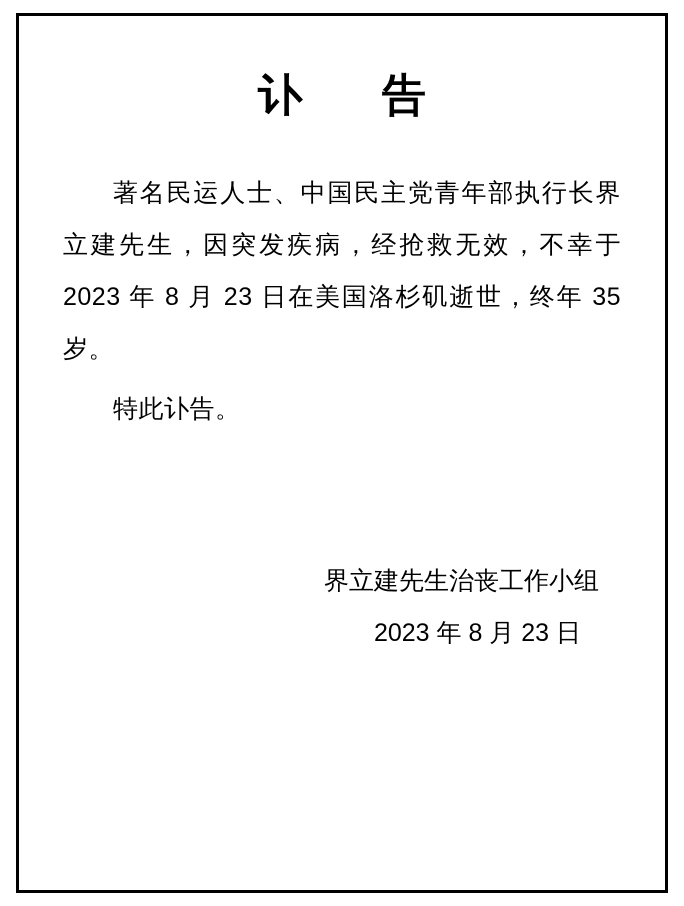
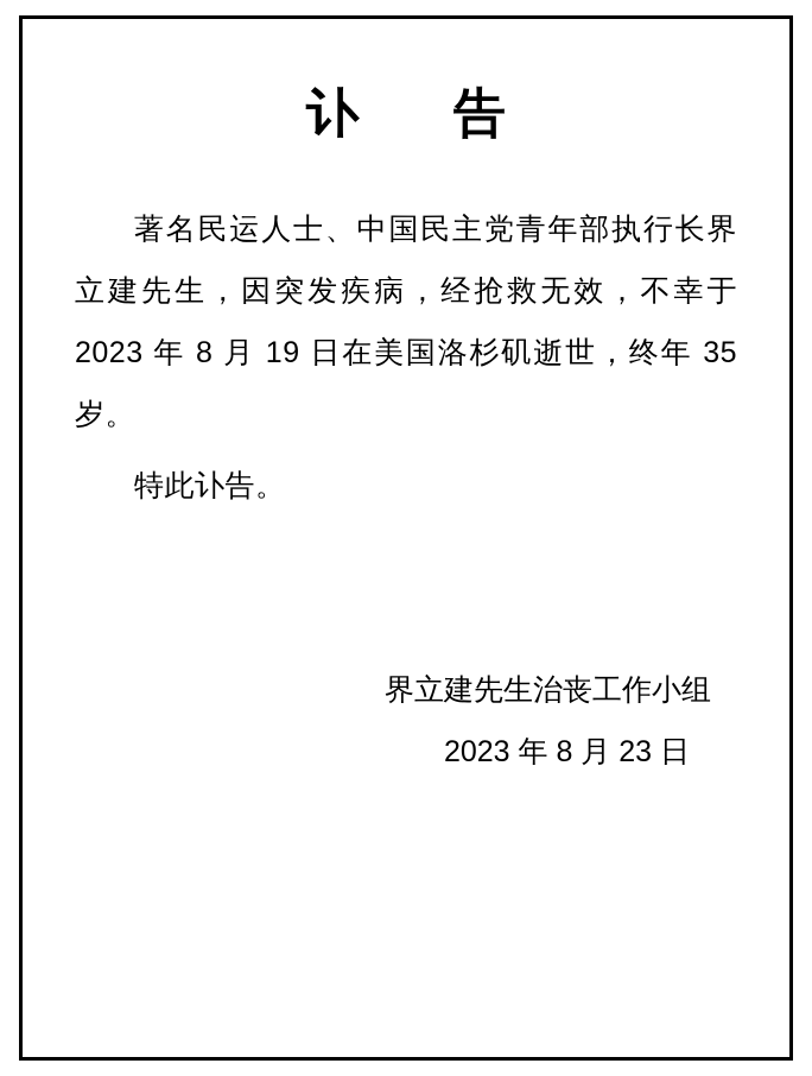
  讣 告
- 著名民运人士、中国民主党青年部执行长界立建先生，因突发疾病，经抢救无效，不幸于 2023 年 8 月 23 日在美国洛杉矶逝世，终年 35 岁。
+ 著名民运人士、中国民主党青年部执行长界立建先生，因突发疾病，经抢救无效，不幸于 2023 年 8 月 19 日在美国洛杉矶逝世，终年 35 岁。
  特此讣告。
  界立建先生治丧工作小组
  2023 年 8 月 23 日
